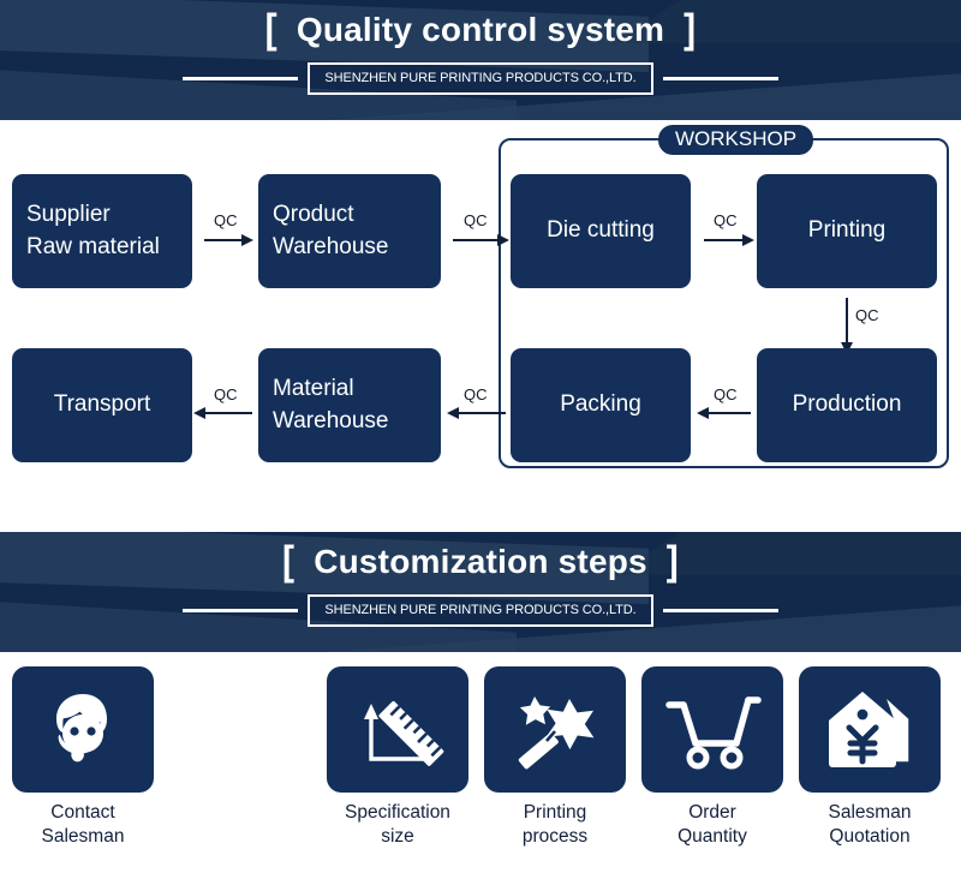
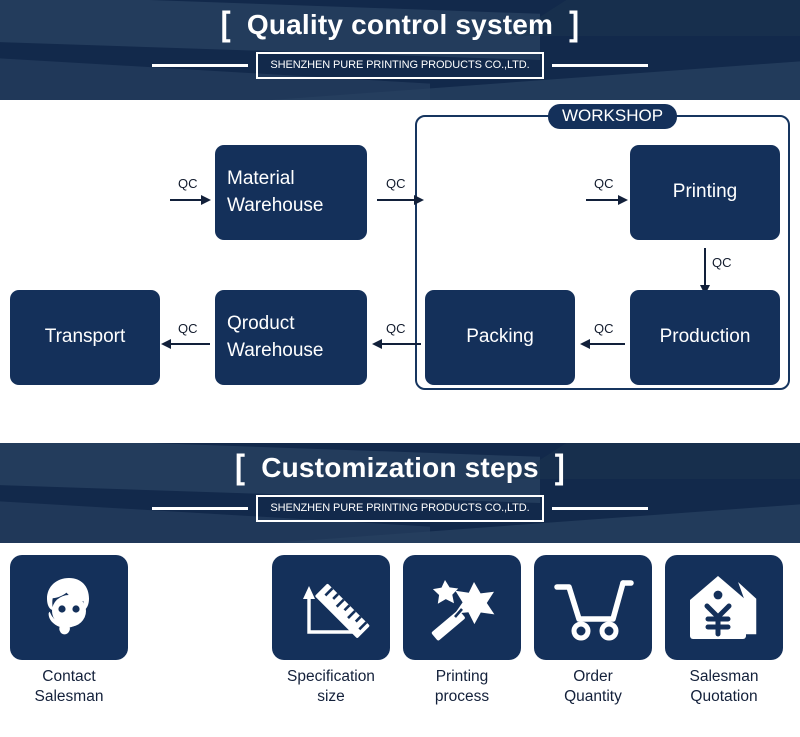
  [ Quality control system ]
  SHENZHEN PURE PRINTING PRODUCTS CO.,LTD.
  WORKSHOP
- Supplier
- Raw material
  QC
- Qroduct
+ Material
  Warehouse
  QC
- Die cutting
  QC
  Printing
  QC
  Production
  QC
  Packing
  QC
- Material
+ Qroduct
  Warehouse
  QC
  Transport
  [ Customization steps ]
  SHENZHEN PURE PRINTING PRODUCTS CO.,LTD.
  Contact
  Salesman
  Specification
  size
  Printing
  process
  Order
  Quantity
  Salesman
  Quotation
